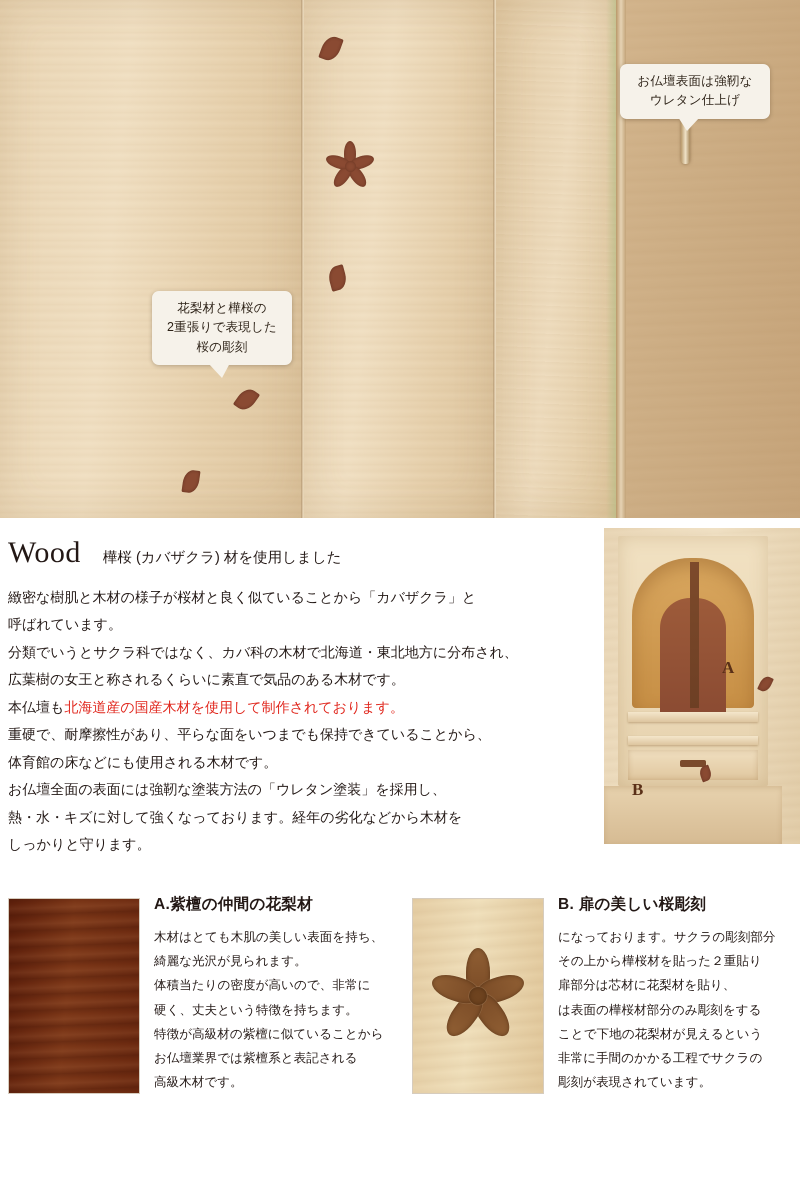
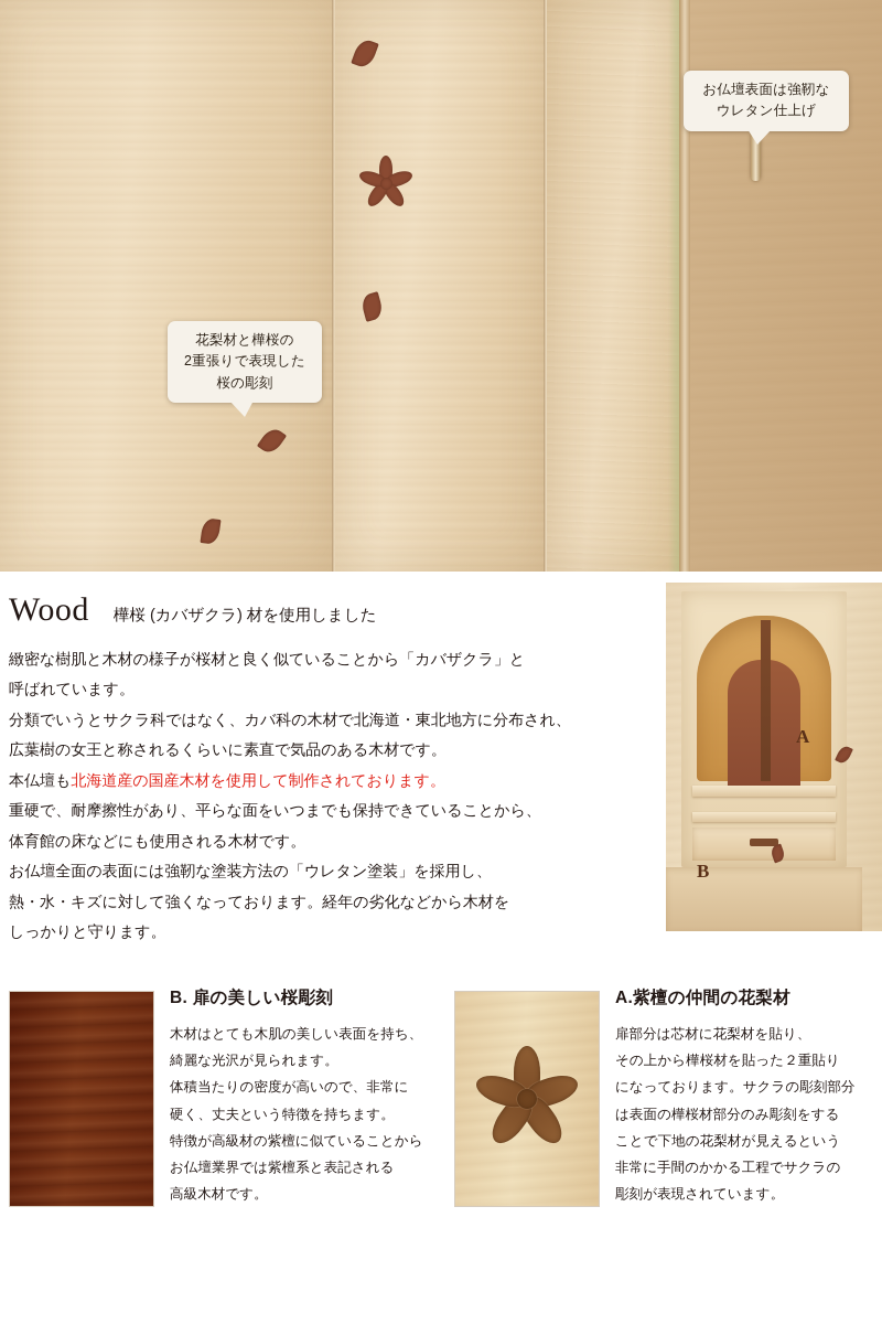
  お仏壇表面は強靭な
  ウレタン仕上げ
  花梨材と樺桜の
  2重張りで表現した
  桜の彫刻
  Wood
  樺桜 (カバザクラ) 材を使用しました
  緻密な樹肌と木材の様子が桜材と良く似ていることから「カバザクラ」と
  呼ばれています。
  分類でいうとサクラ科ではなく、カバ科の木材で北海道・東北地方に分布され、
  広葉樹の女王と称されるくらいに素直で気品のある木材です。
  本仏壇も北海道産の国産木材を使用して制作されております。
  重硬で、耐摩擦性があり、平らな面をいつまでも保持できていることから、
  体育館の床などにも使用される木材です。
  お仏壇全面の表面には強靭な塗装方法の「ウレタン塗装」を採用し、
  熱・水・キズに対して強くなっております。経年の劣化などから木材を
  しっかりと守ります。
  A
  B
- A.紫檀の仲間の花梨材
+ B. 扉の美しい桜彫刻
  木材はとても木肌の美しい表面を持ち、
  綺麗な光沢が見られます。
  体積当たりの密度が高いので、非常に
  硬く、丈夫という特徴を持ちます。
  特徴が高級材の紫檀に似ていることから
  お仏壇業界では紫檀系と表記される
  高級木材です。
- B. 扉の美しい桜彫刻
+ A.紫檀の仲間の花梨材
- になっております。サクラの彫刻部分
+ 扉部分は芯材に花梨材を貼り、
  その上から樺桜材を貼った２重貼り
- 扉部分は芯材に花梨材を貼り、
+ になっております。サクラの彫刻部分
  は表面の樺桜材部分のみ彫刻をする
  ことで下地の花梨材が見えるという
  非常に手間のかかる工程でサクラの
  彫刻が表現されています。
